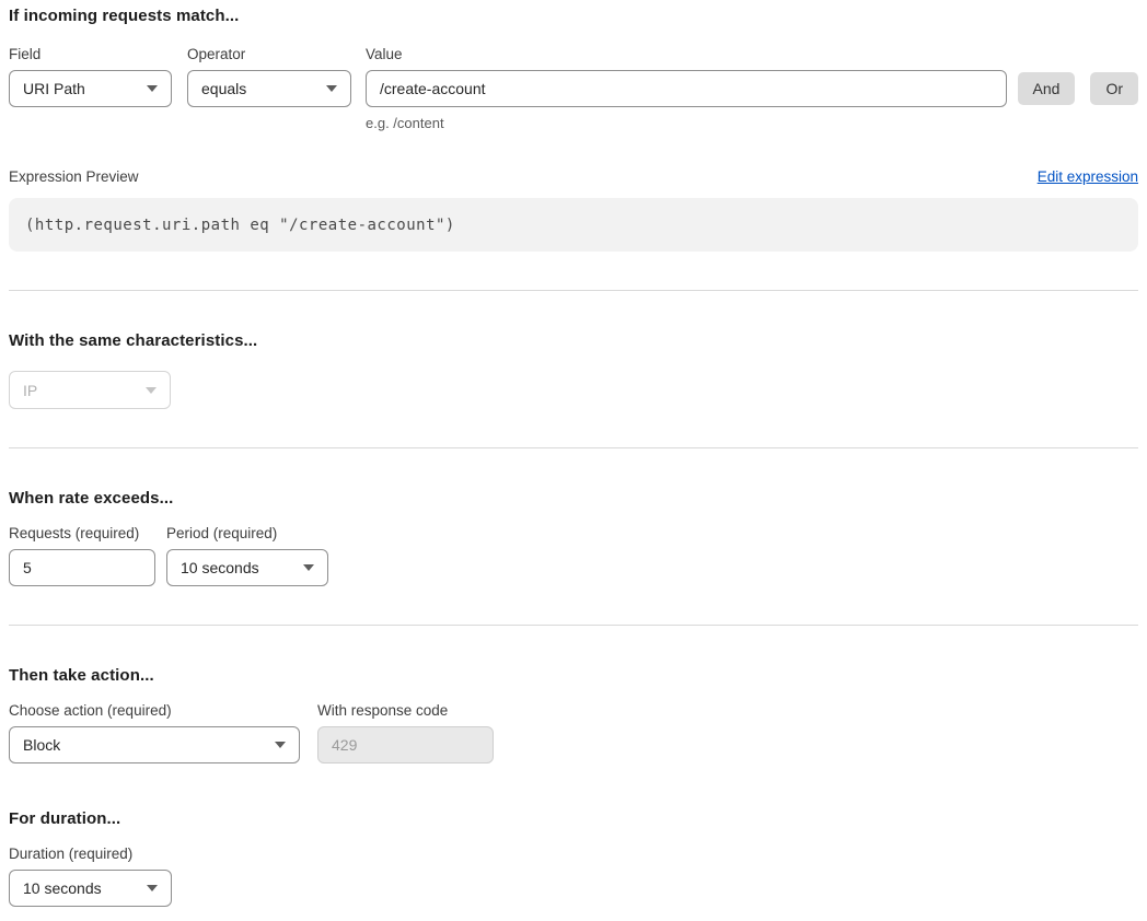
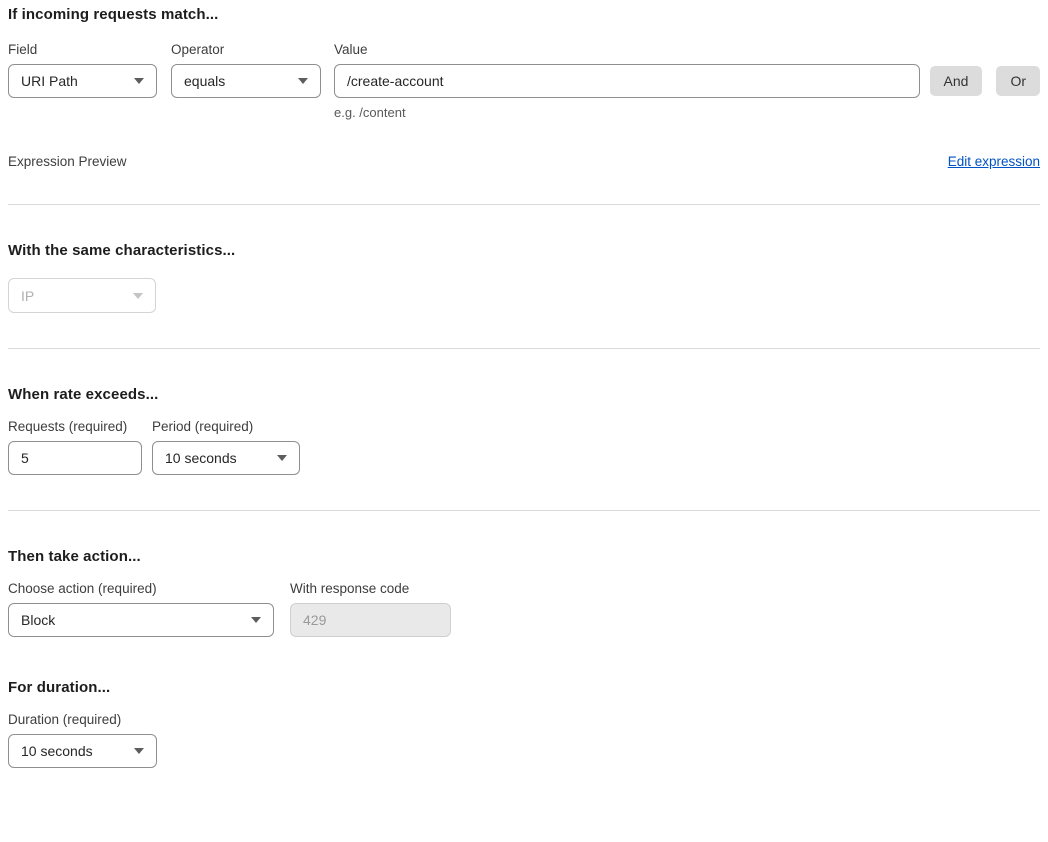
  If incoming requests match...
  Field
  URI Path
  Operator
  equals
  Value
  /create-account
  e.g. /content
  And
  Or
  Expression Preview
  Edit expression
- (http.request.uri.path eq "/create-account")
  With the same characteristics...
  IP
  When rate exceeds...
  Requests (required)
  5
  Period (required)
  10 seconds
  Then take action...
  Choose action (required)
  Block
  With response code
  429
  For duration...
  Duration (required)
  10 seconds
